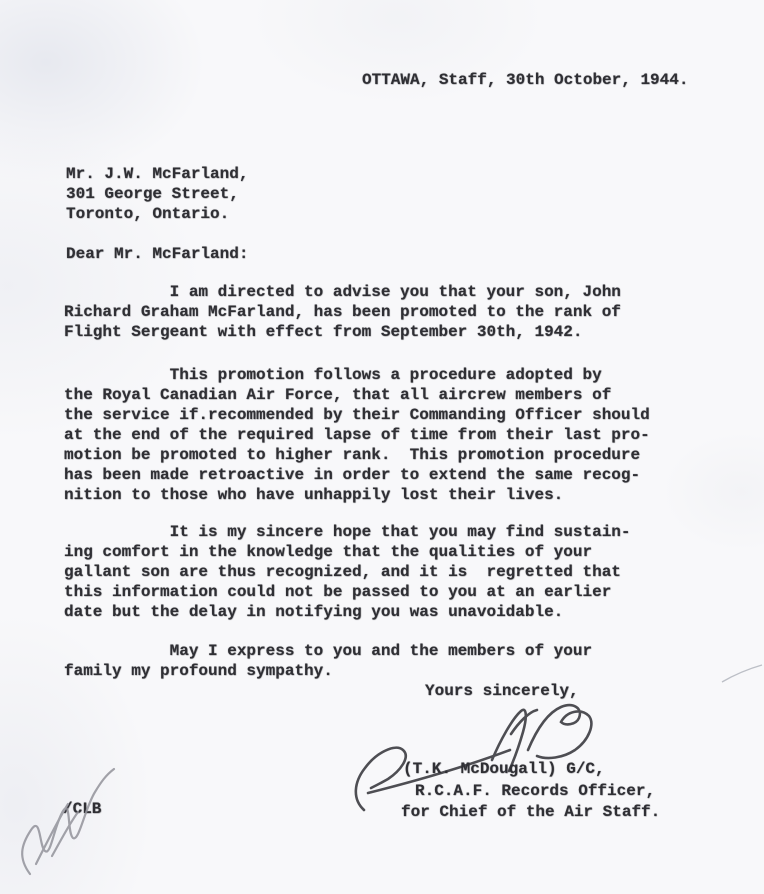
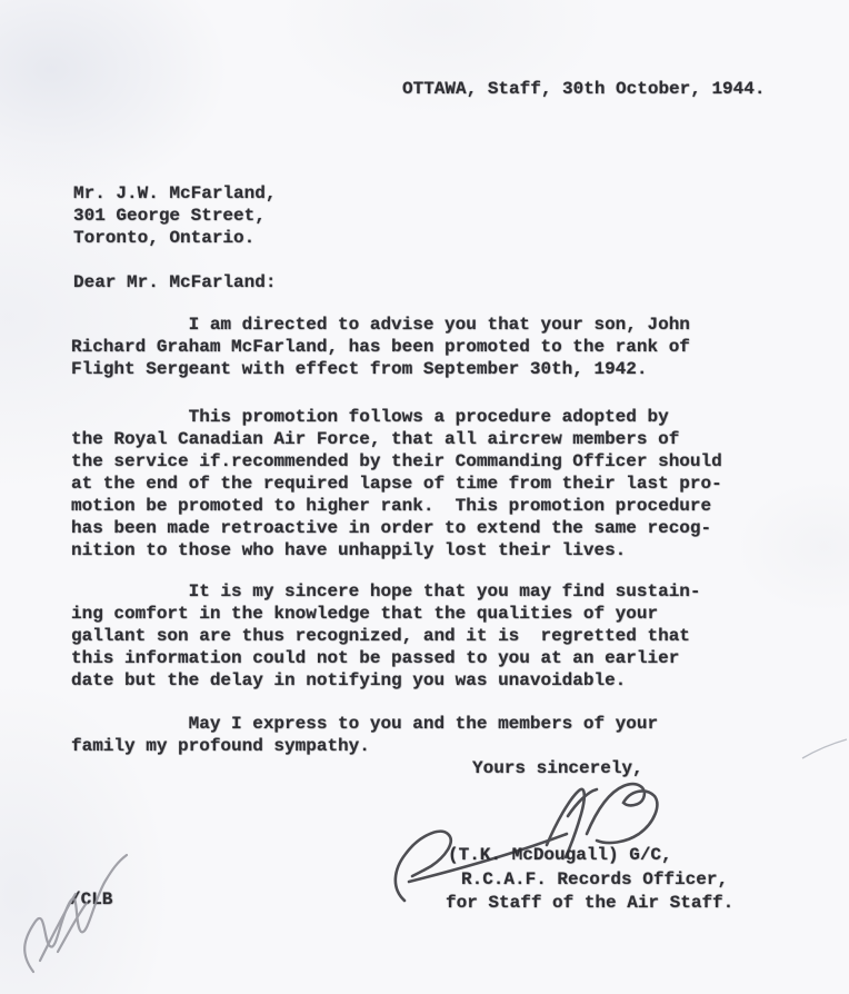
  OTTAWA, Staff, 30th October, 1944.
  Mr. J.W. McFarland,
  301 George Street,
  Toronto, Ontario.
  Dear Mr. McFarland:
  I am directed to advise you that your son, John
  Richard Graham McFarland, has been promoted to the rank of
  Flight Sergeant with effect from September 30th, 1942.
  This promotion follows a procedure adopted by
  the Royal Canadian Air Force, that all aircrew members of
  the service if.recommended by their Commanding Officer should
  at the end of the required lapse of time from their last pro-
  motion be promoted to higher rank. This promotion procedure
  has been made retroactive in order to extend the same recog-
  nition to those who have unhappily lost their lives.
  It is my sincere hope that you may find sustain-
  ing comfort in the knowledge that the qualities of your
  gallant son are thus recognized, and it is regretted that
  this information could not be passed to you at an earlier
  date but the delay in notifying you was unavoidable.
  May I express to you and the members of your
  family my profound sympathy.
  Yours sincerely,
  (T.K. McDougall) G/C,
  R.C.A.F. Records Officer,
- for Chief of the Air Staff.
+ for Staff of the Air Staff.
  /CLB
